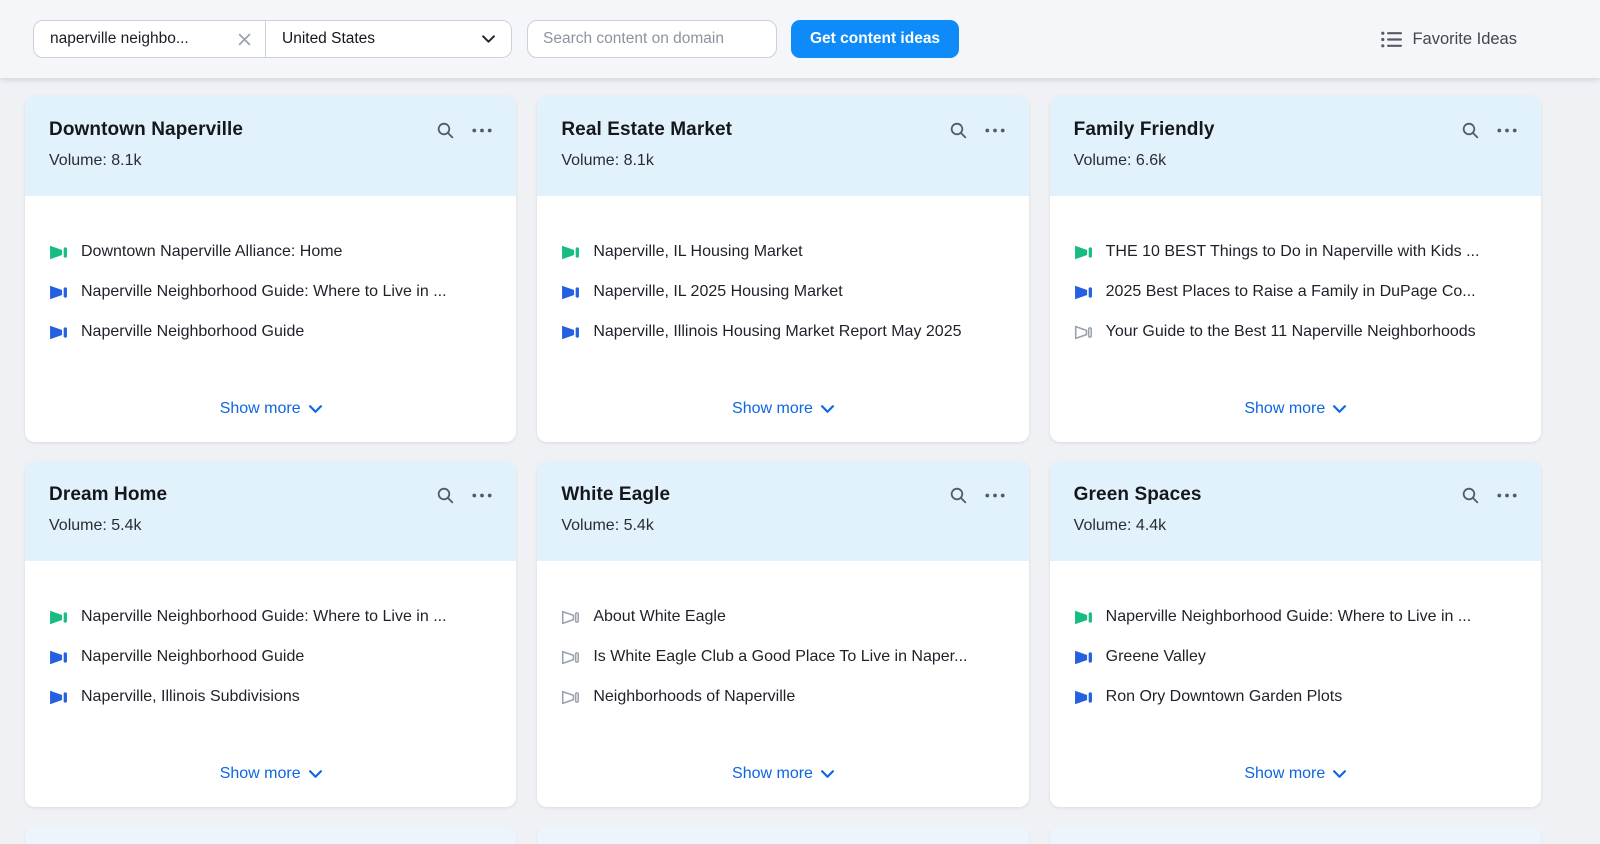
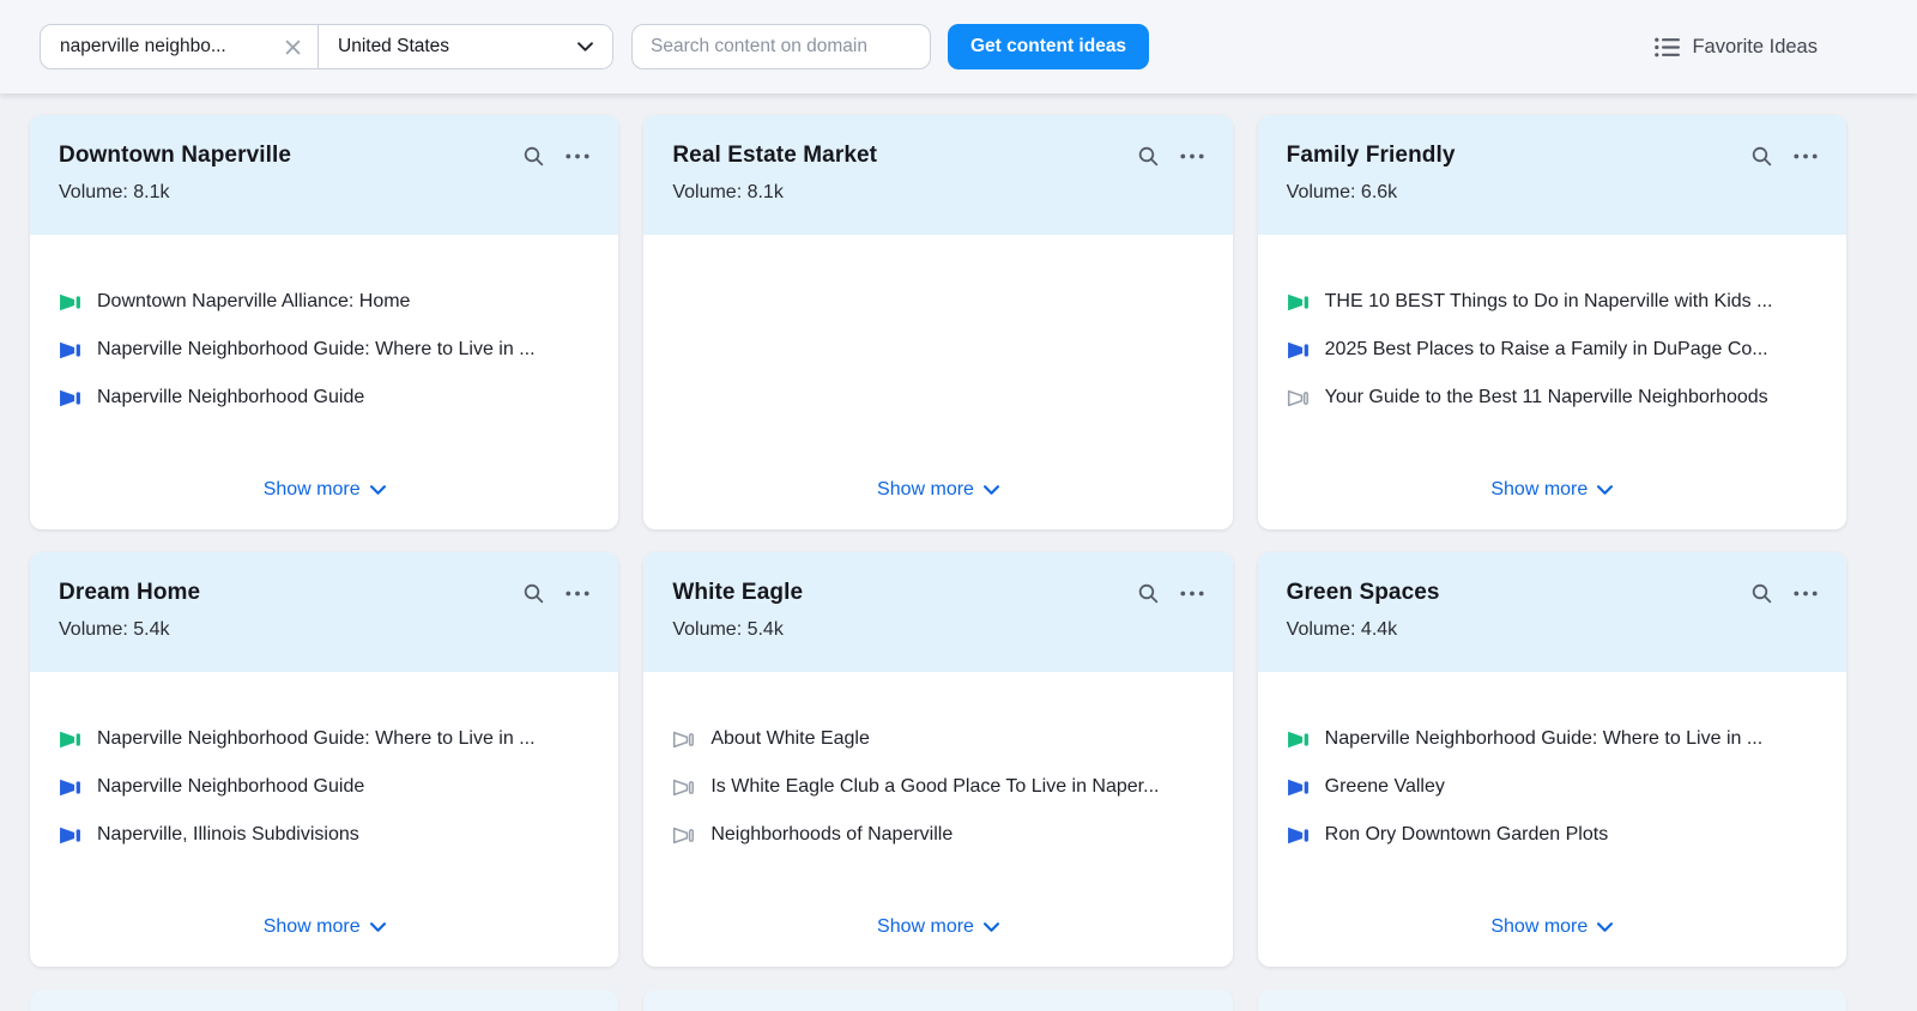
  naperville neighbo...
  United States
  Search content on domain
  Get content ideas
  Favorite Ideas
  Downtown Naperville
  Volume: 8.1k
  Downtown Naperville Alliance: Home
  Naperville Neighborhood Guide: Where to Live in ...
  Naperville Neighborhood Guide
  Show more
  Real Estate Market
  Volume: 8.1k
- Naperville, IL Housing Market
- Naperville, IL 2025 Housing Market
- Naperville, Illinois Housing Market Report May 2025
  Show more
  Family Friendly
  Volume: 6.6k
  THE 10 BEST Things to Do in Naperville with Kids ...
  2025 Best Places to Raise a Family in DuPage Co...
  Your Guide to the Best 11 Naperville Neighborhoods
  Show more
  Dream Home
  Volume: 5.4k
  Naperville Neighborhood Guide: Where to Live in ...
  Naperville Neighborhood Guide
  Naperville, Illinois Subdivisions
  Show more
  White Eagle
  Volume: 5.4k
  About White Eagle
  Is White Eagle Club a Good Place To Live in Naper...
  Neighborhoods of Naperville
  Show more
  Green Spaces
  Volume: 4.4k
  Naperville Neighborhood Guide: Where to Live in ...
  Greene Valley
  Ron Ory Downtown Garden Plots
  Show more
